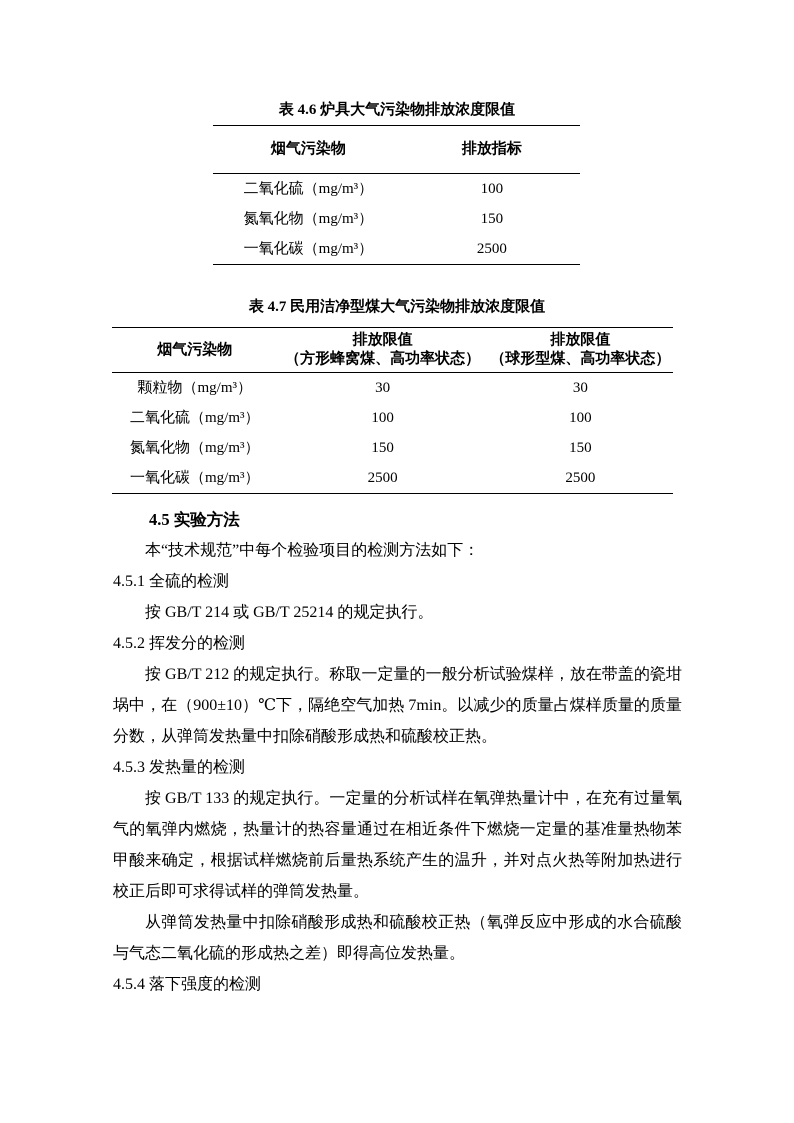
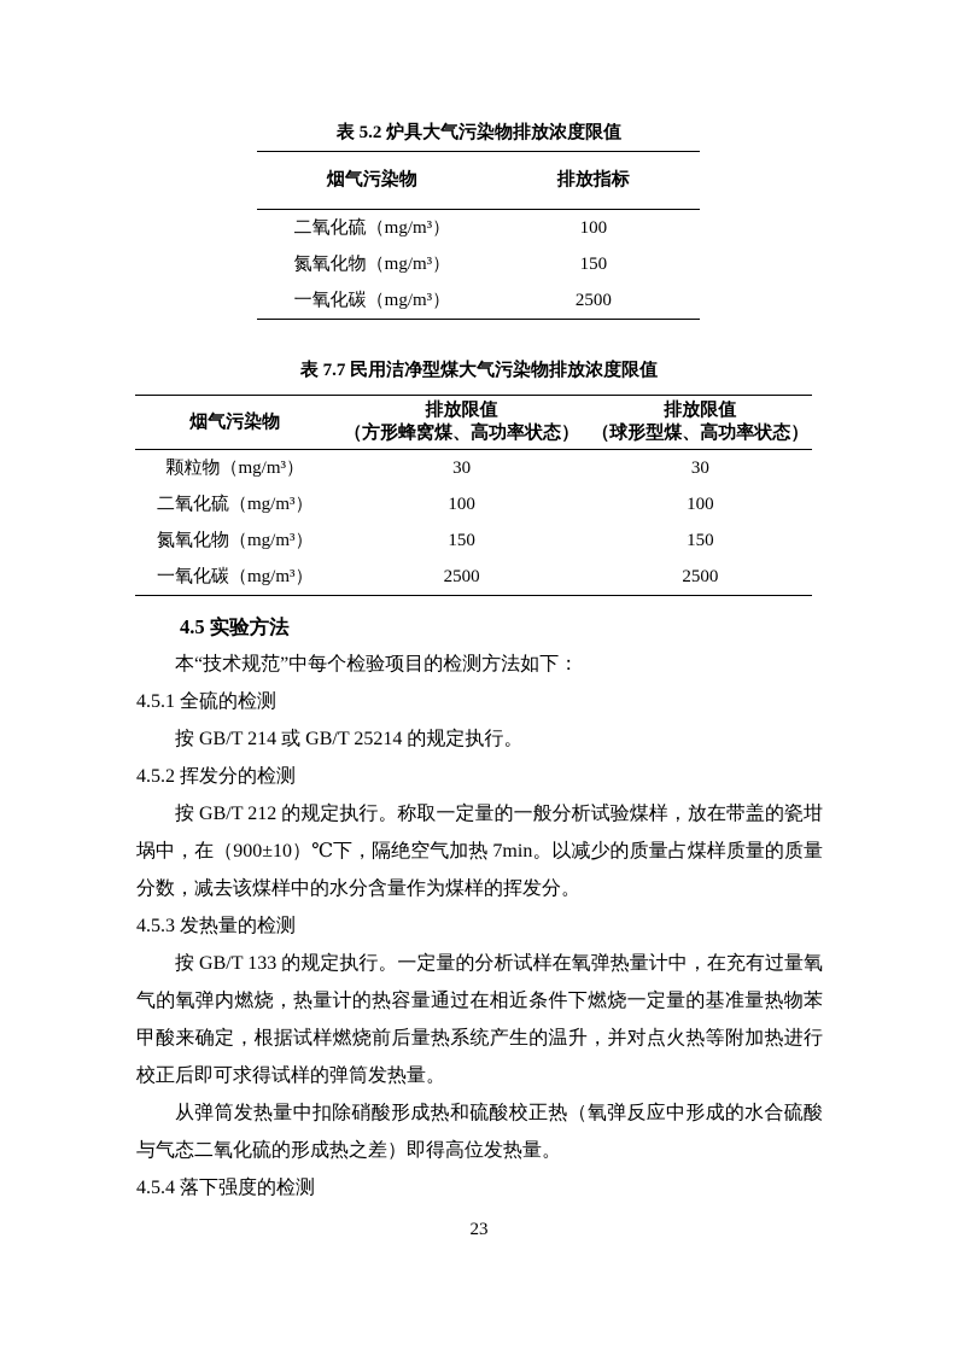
- 表 4.6 炉具大气污染物排放浓度限值
+ 表 5.2 炉具大气污染物排放浓度限值
  烟气污染物	排放指标
  二氧化硫（mg/m³）	100
  氮氧化物（mg/m³）	150
  一氧化碳（mg/m³）	2500
- 表 4.7 民用洁净型煤大气污染物排放浓度限值
+ 表 7.7 民用洁净型煤大气污染物排放浓度限值
  烟气污染物	排放限值 （方形蜂窝煤、高功率状态）	排放限值 （球形型煤、高功率状态）
  颗粒物（mg/m³）	30	30
  二氧化硫（mg/m³）	100	100
  氮氧化物（mg/m³）	150	150
  一氧化碳（mg/m³）	2500	2500
  4.5 实验方法
  本“技术规范”中每个检验项目的检测方法如下：
  4.5.1 全硫的检测
  按 GB/T 214 或 GB/T 25214 的规定执行。
  4.5.2 挥发分的检测
- 按 GB/T 212 的规定执行。称取一定量的一般分析试验煤样，放在带盖的瓷坩埚中，在（900±10）℃下，隔绝空气加热 7min。以减少的质量占煤样质量的质量分数，从弹筒发热量中扣除硝酸形成热和硫酸校正热。
+ 按 GB/T 212 的规定执行。称取一定量的一般分析试验煤样，放在带盖的瓷坩埚中，在（900±10）℃下，隔绝空气加热 7min。以减少的质量占煤样质量的质量分数，减去该煤样中的水分含量作为煤样的挥发分。
  4.5.3 发热量的检测
  按 GB/T 133 的规定执行。一定量的分析试样在氧弹热量计中，在充有过量氧气的氧弹内燃烧，热量计的热容量通过在相近条件下燃烧一定量的基准量热物苯甲酸来确定，根据试样燃烧前后量热系统产生的温升，并对点火热等附加热进行校正后即可求得试样的弹筒发热量。
  从弹筒发热量中扣除硝酸形成热和硫酸校正热（氧弹反应中形成的水合硫酸与气态二氧化硫的形成热之差）即得高位发热量。
  4.5.4 落下强度的检测
+ 23
